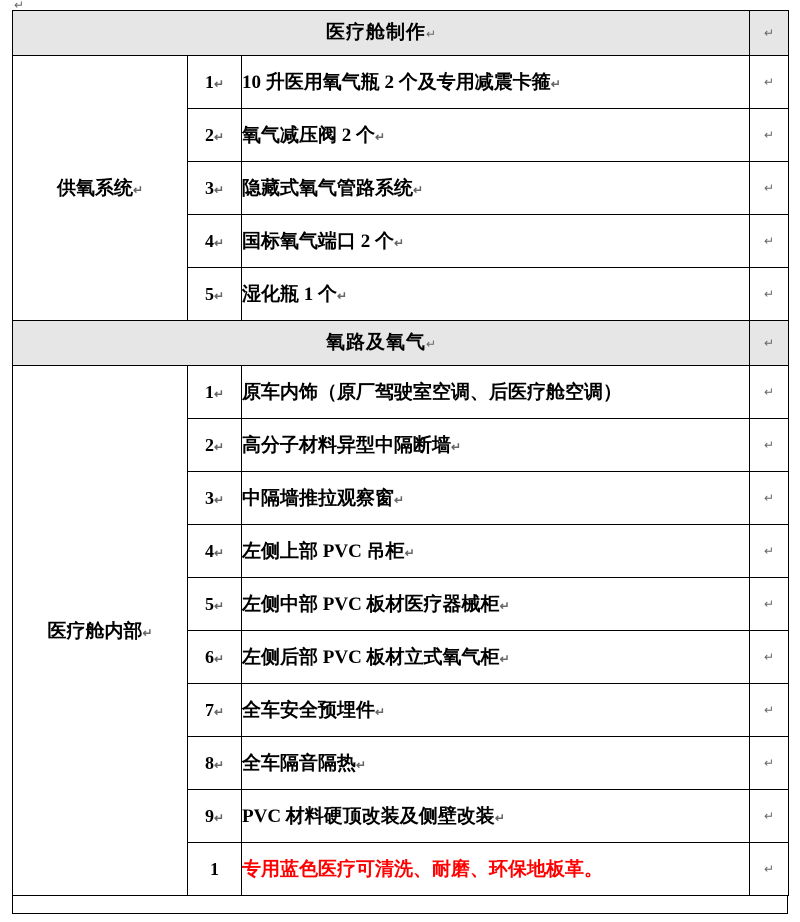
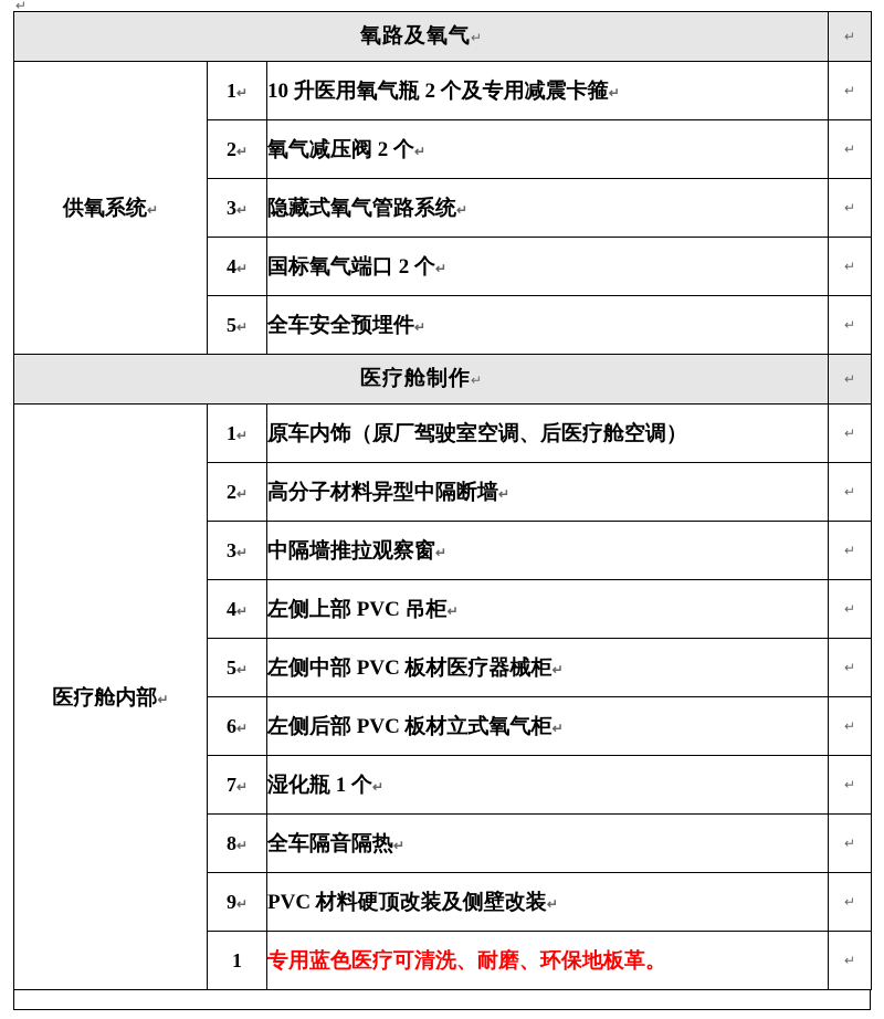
  ↵
- 医疗舱制作↵	↵
+ 氧路及氧气↵	↵
  供氧系统↵	1↵	10 升医用氧气瓶 2 个及专用减震卡箍↵	↵
  2↵	氧气减压阀 2 个↵	↵
  3↵	隐藏式氧气管路系统↵	↵
  4↵	国标氧气端口 2 个↵	↵
- 5↵	湿化瓶 1 个↵	↵
+ 5↵	全车安全预埋件↵	↵
- 氧路及氧气↵	↵
+ 医疗舱制作↵	↵
  医疗舱内部↵	1↵	原车内饰（原厂驾驶室空调、后医疗舱空调）	↵
  2↵	高分子材料异型中隔断墙↵	↵
  3↵	中隔墙推拉观察窗↵	↵
  4↵	左侧上部 PVC 吊柜↵	↵
  5↵	左侧中部 PVC 板材医疗器械柜↵	↵
  6↵	左侧后部 PVC 板材立式氧气柜↵	↵
- 7↵	全车安全预埋件↵	↵
+ 7↵	湿化瓶 1 个↵	↵
  8↵	全车隔音隔热↵	↵
  9↵	PVC 材料硬顶改装及侧壁改装↵	↵
  1	专用蓝色医疗可清洗、耐磨、环保地板革。	↵
